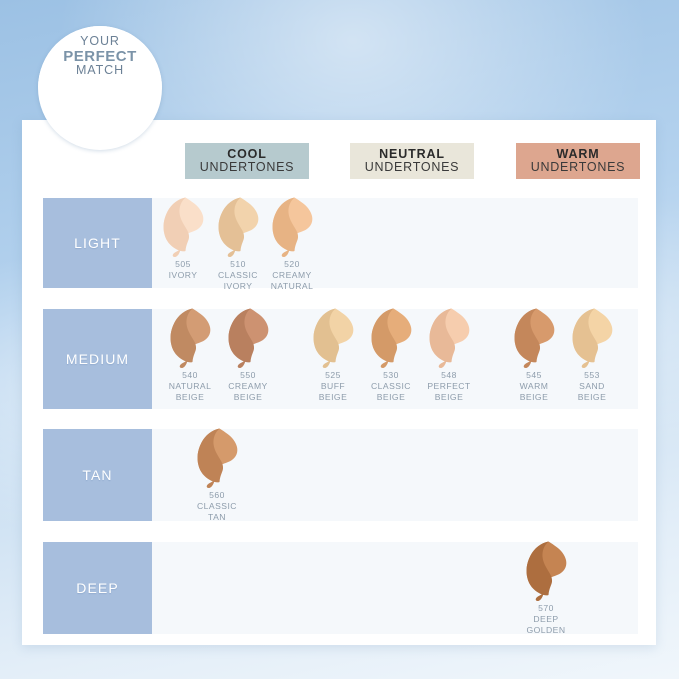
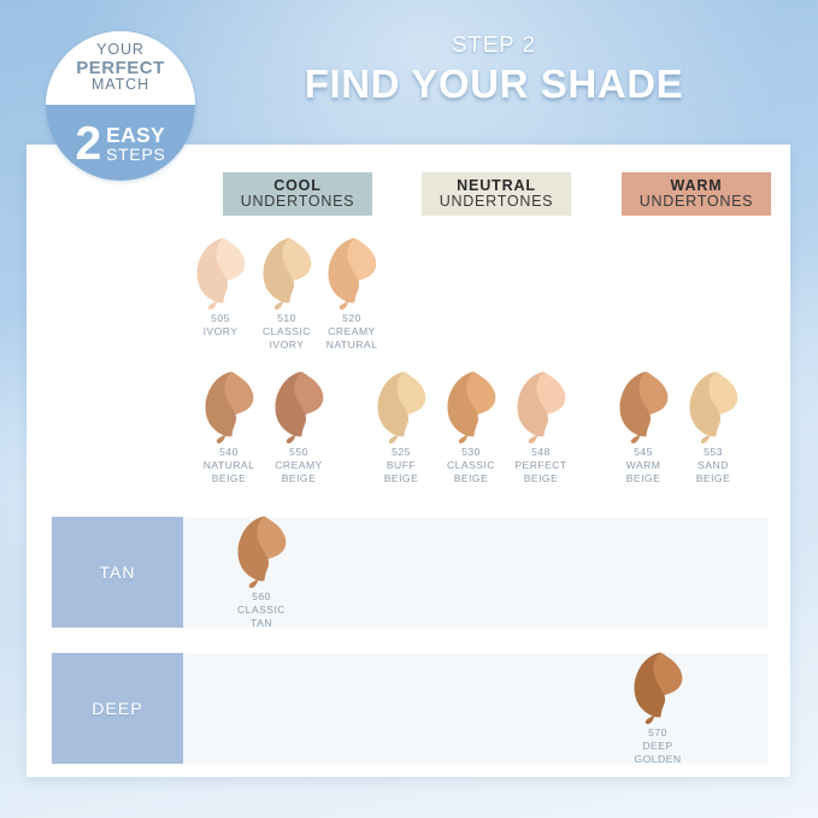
+ STEP 2
+ FIND YOUR SHADE
  YOUR
  PERFECT
  MATCH
+ 2
+ EASY
+ STEPS
  COOL
  UNDERTONES
  NEUTRAL
  UNDERTONES
  WARM
  UNDERTONES
- LIGHT
- MEDIUM
  TAN
  DEEP
  505
  IVORY
  510
  CLASSIC
  IVORY
  520
  CREAMY
  NATURAL
  540
  NATURAL
  BEIGE
  550
  CREAMY
  BEIGE
  525
  BUFF
  BEIGE
  530
  CLASSIC
  BEIGE
  548
  PERFECT
  BEIGE
  545
  WARM
  BEIGE
  553
  SAND
  BEIGE
  560
  CLASSIC
  TAN
  570
  DEEP
  GOLDEN
